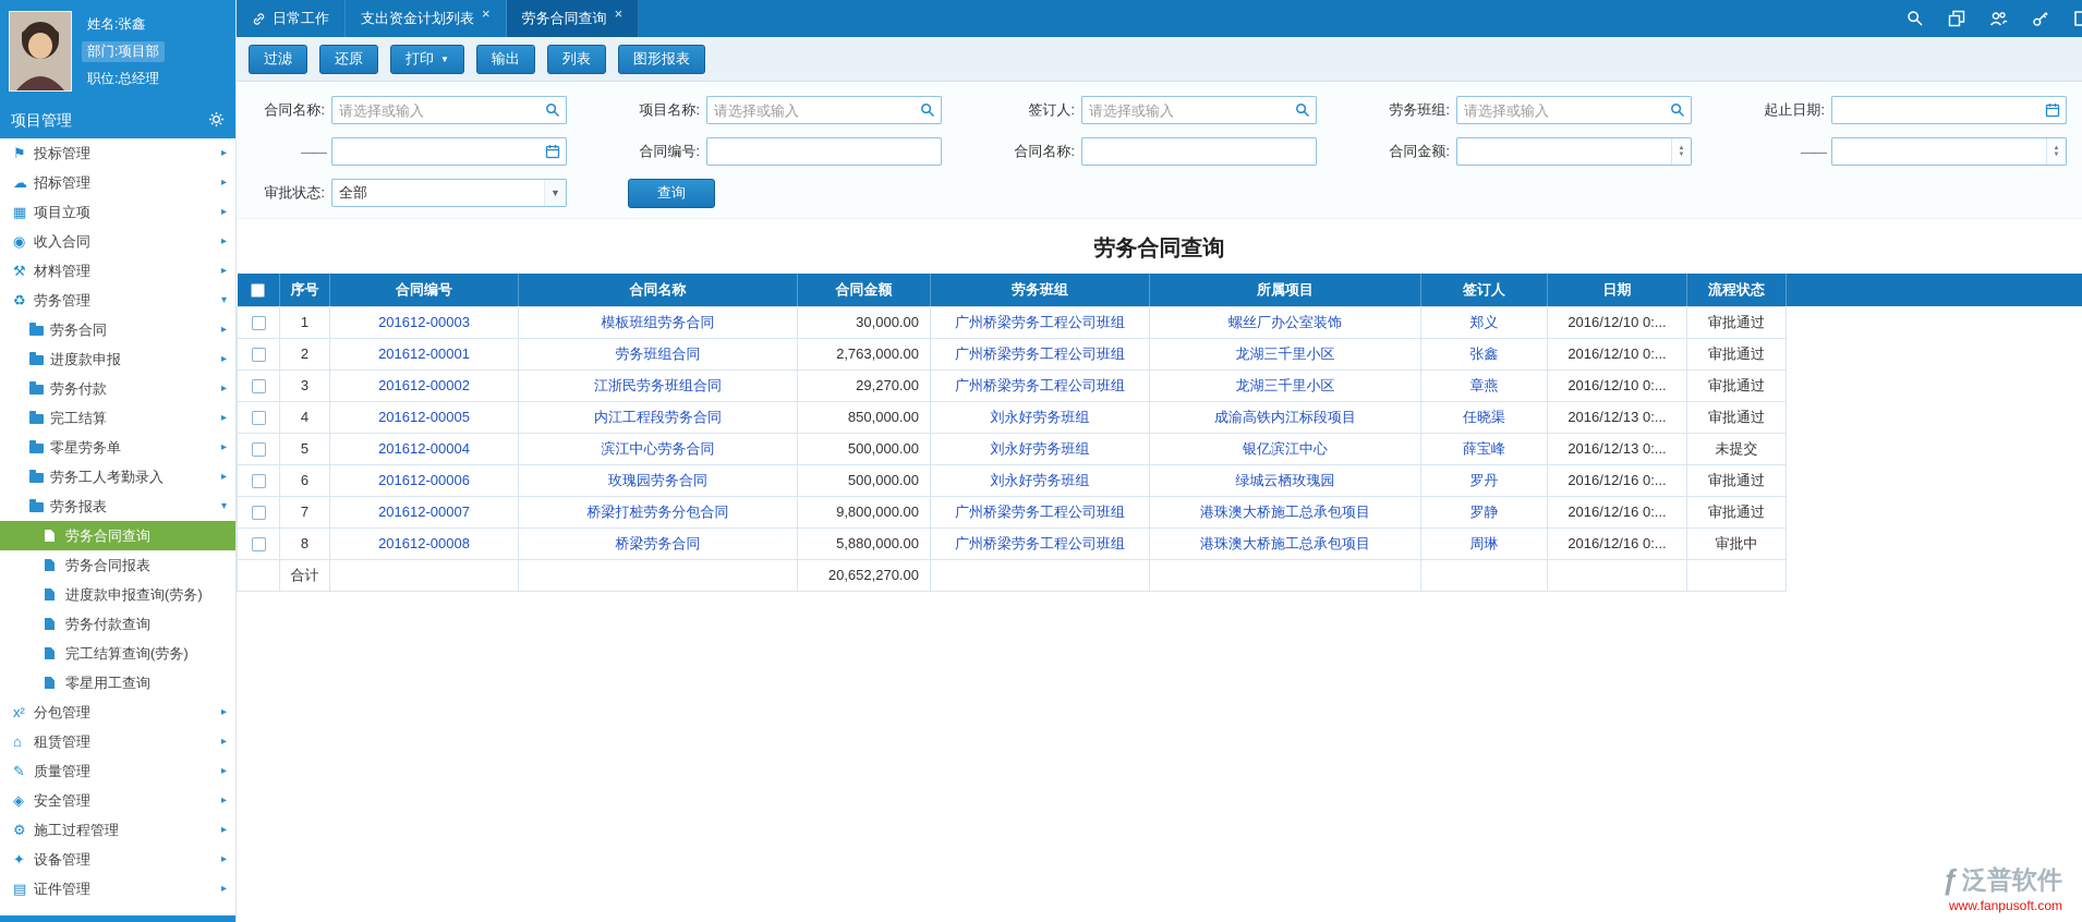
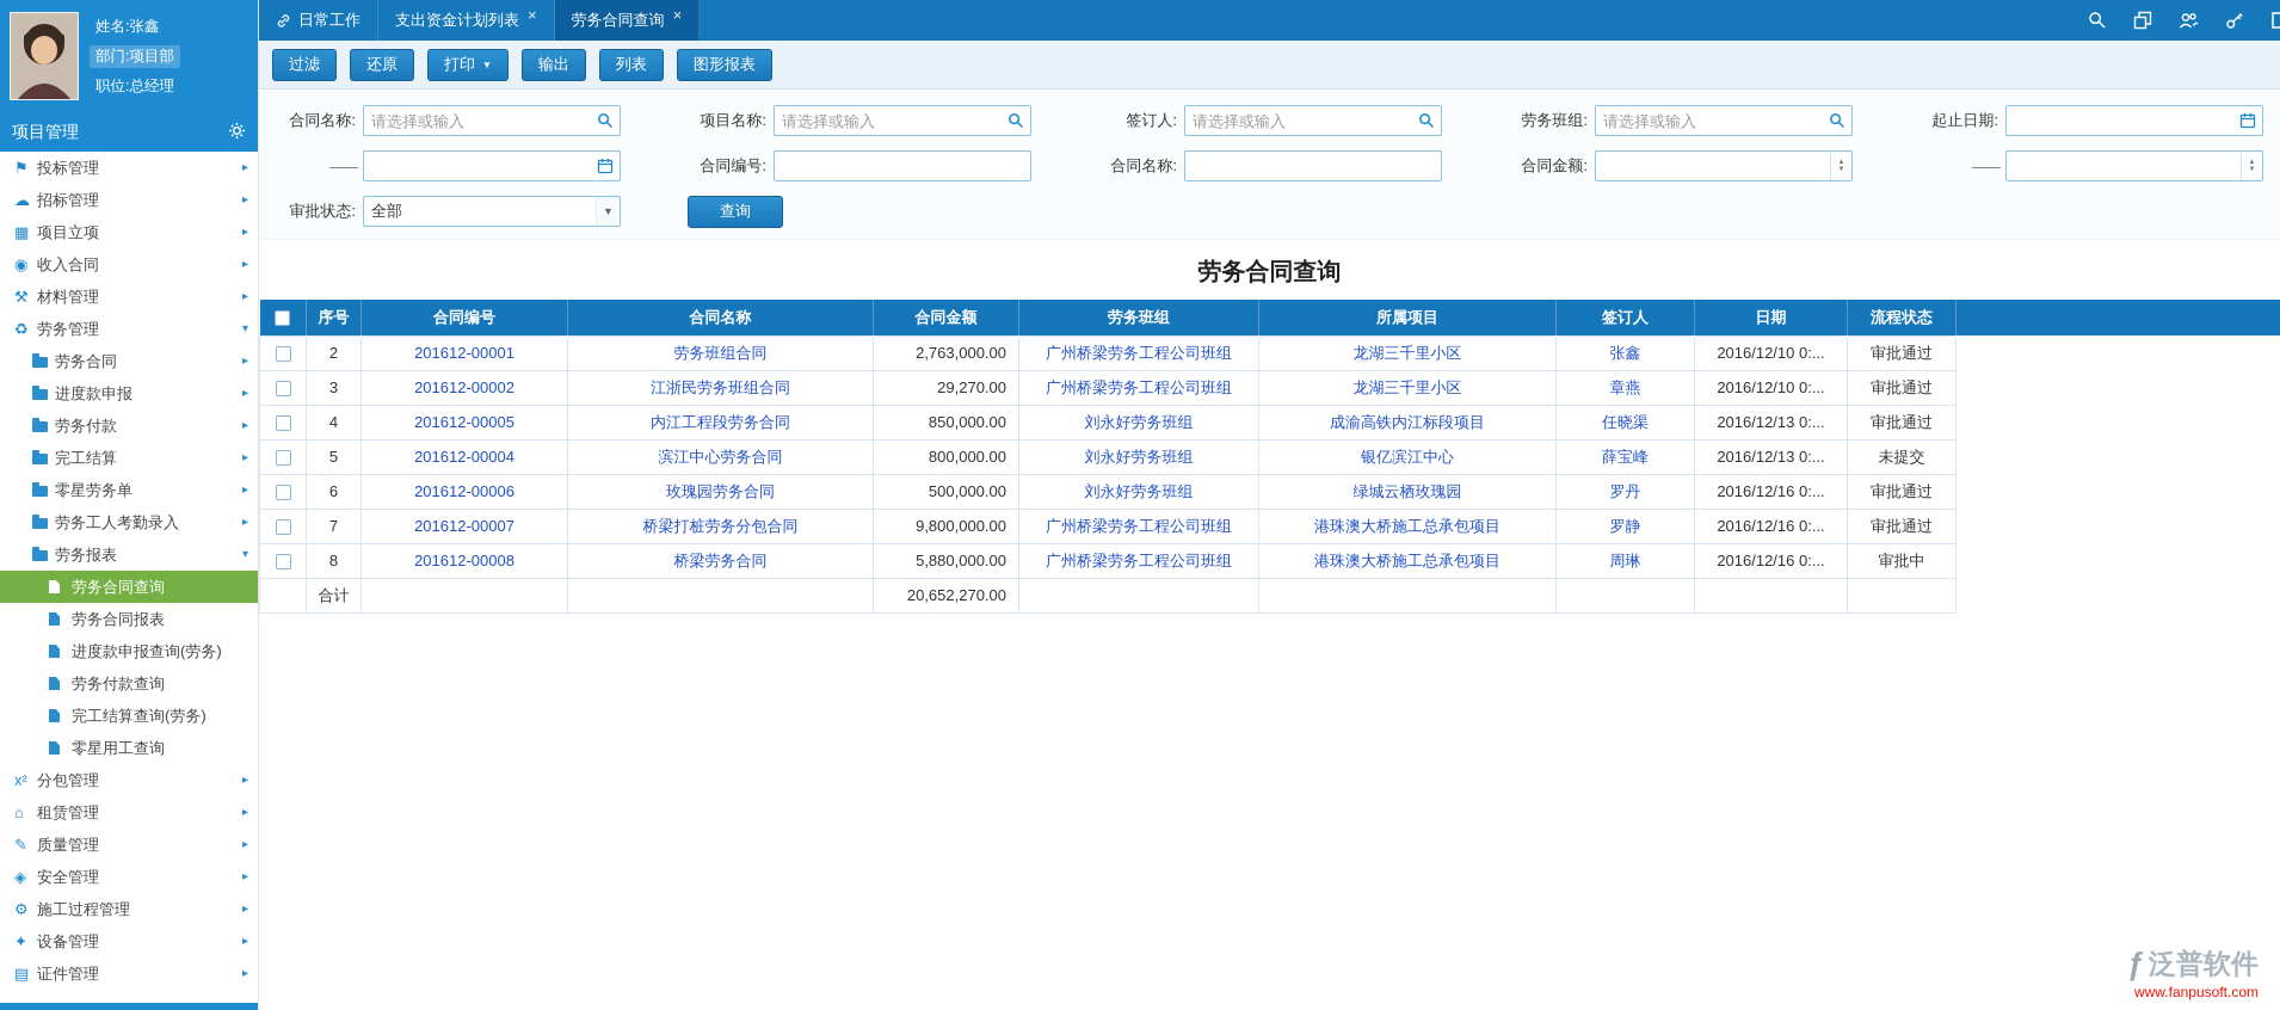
  姓名:张鑫
  部门:项目部
  职位:总经理
  项目管理
  ⚑
  投标管理
  ▸
  ☁
  招标管理
  ▸
  ▦
  项目立项
  ▸
  ◉
  收入合同
  ▸
  ⚒
  材料管理
  ▸
  ♻
  劳务管理
  ▾
  劳务合同
  ▸
  进度款申报
  ▸
  劳务付款
  ▸
  完工结算
  ▸
  零星劳务单
  ▸
  劳务工人考勤录入
  ▸
  劳务报表
  ▾
  劳务合同查询
  劳务合同报表
  进度款申报查询(劳务)
  劳务付款查询
  完工结算查询(劳务)
  零星用工查询
  x²
  分包管理
  ▸
  ⌂
  租赁管理
  ▸
  ✎
  质量管理
  ▸
  ◈
  安全管理
  ▸
  ⚙
  施工过程管理
  ▸
  ✦
  设备管理
  ▸
  ▤
  证件管理
  ▸
  日常工作
  支出资金计划列表
  ×
  劳务合同查询
  ×
  过滤
  还原
  打印
  ▼
  输出
  列表
  图形报表
  合同名称:
  请选择或输入
  项目名称:
  请选择或输入
  签订人:
  请选择或输入
  劳务班组:
  请选择或输入
  起止日期:
  ——
  合同编号:
  合同名称:
  合同金额:
  ——
  审批状态:
  全部
  ▼
  查询
  劳务合同查询
  	序号	合同编号	合同名称	合同金额	劳务班组	所属项目	签订人	日期	流程状态
- 	1	201612-00003	模板班组劳务合同	30,000.00	广州桥梁劳务工程公司班组	螺丝厂办公室装饰	郑义	2016/12/10 0:...	审批通过
  	2	201612-00001	劳务班组合同	2,763,000.00	广州桥梁劳务工程公司班组	龙湖三千里小区	张鑫	2016/12/10 0:...	审批通过
  	3	201612-00002	江浙民劳务班组合同	29,270.00	广州桥梁劳务工程公司班组	龙湖三千里小区	章燕	2016/12/10 0:...	审批通过
  	4	201612-00005	内江工程段劳务合同	850,000.00	刘永好劳务班组	成渝高铁内江标段项目	任晓渠	2016/12/13 0:...	审批通过
- 	5	201612-00004	滨江中心劳务合同	500,000.00	刘永好劳务班组	银亿滨江中心	薛宝峰	2016/12/13 0:...	未提交
+ 	5	201612-00004	滨江中心劳务合同	800,000.00	刘永好劳务班组	银亿滨江中心	薛宝峰	2016/12/13 0:...	未提交
  	6	201612-00006	玫瑰园劳务合同	500,000.00	刘永好劳务班组	绿城云栖玫瑰园	罗丹	2016/12/16 0:...	审批通过
  	7	201612-00007	桥梁打桩劳务分包合同	9,800,000.00	广州桥梁劳务工程公司班组	港珠澳大桥施工总承包项目	罗静	2016/12/16 0:...	审批通过
  	8	201612-00008	桥梁劳务合同	5,880,000.00	广州桥梁劳务工程公司班组	港珠澳大桥施工总承包项目	周琳	2016/12/16 0:...	审批中
  	合计			20,652,270.00
  ƒ
  泛普软件
  www.fanpusoft.com
